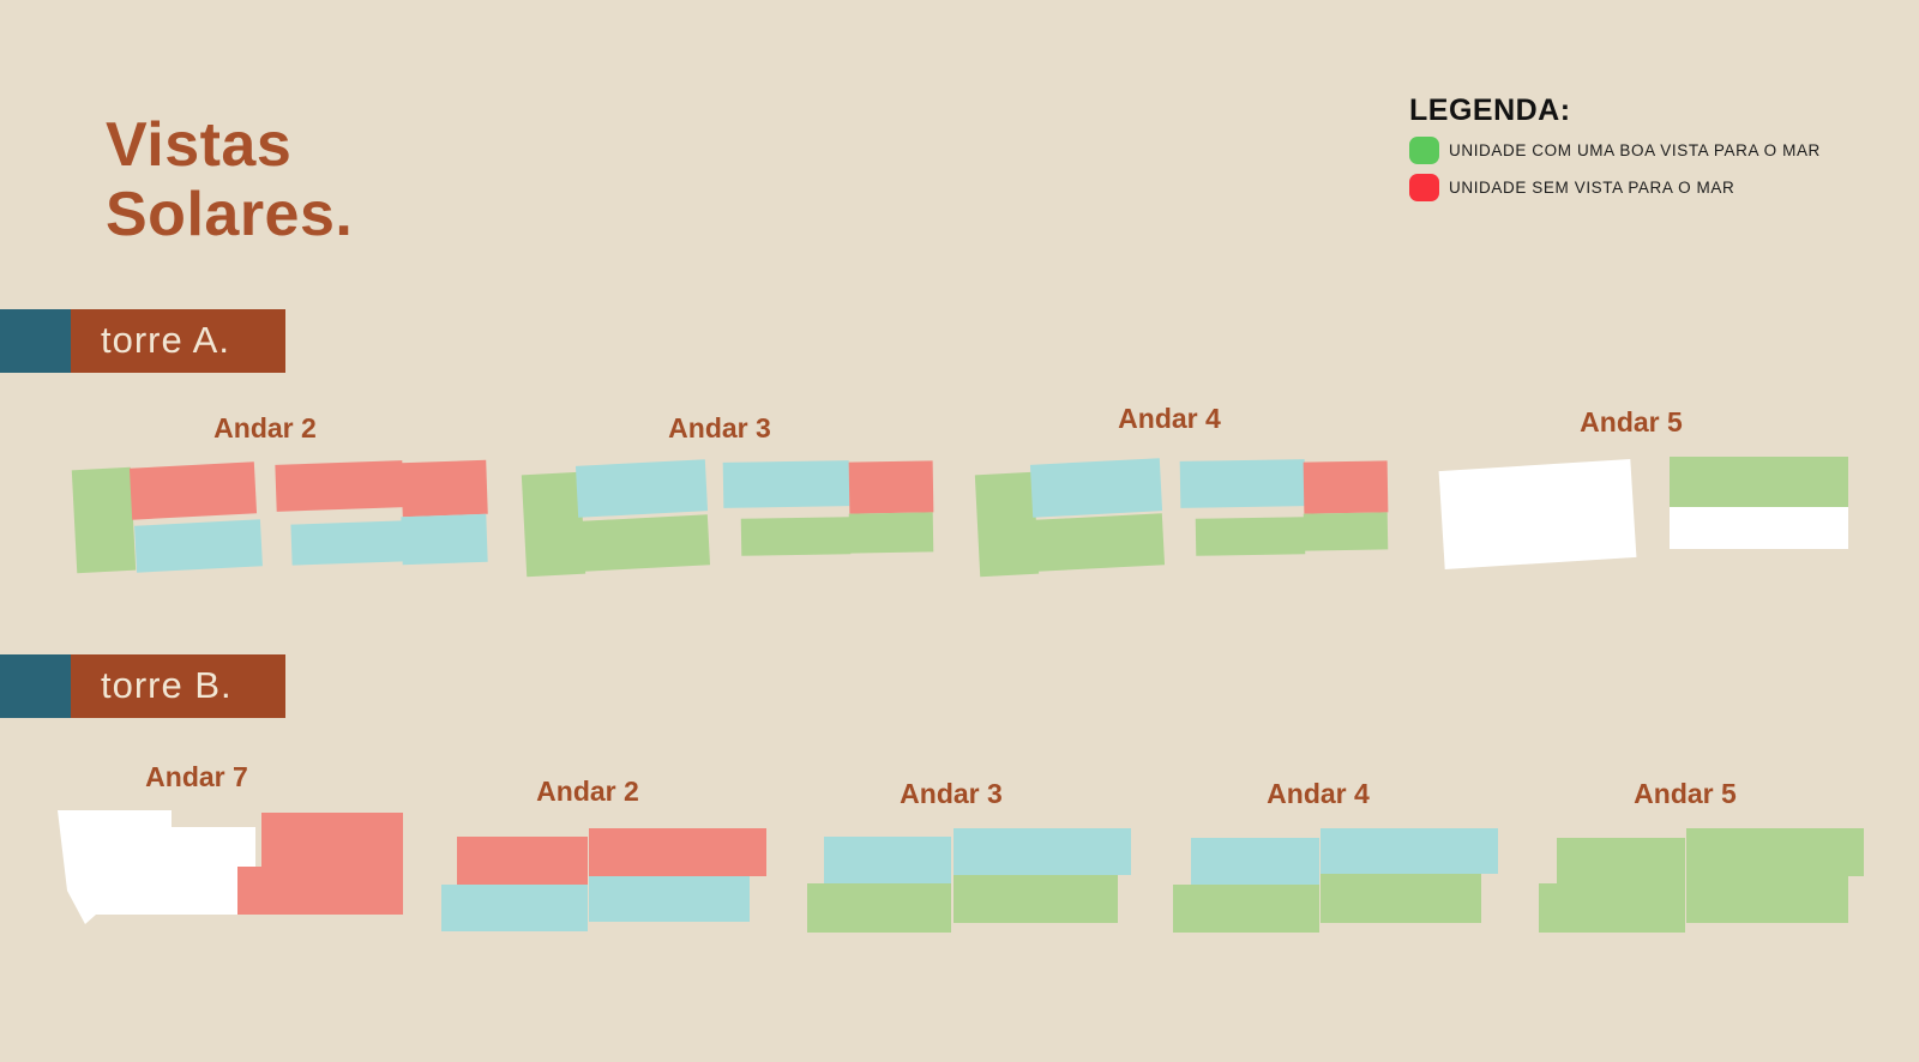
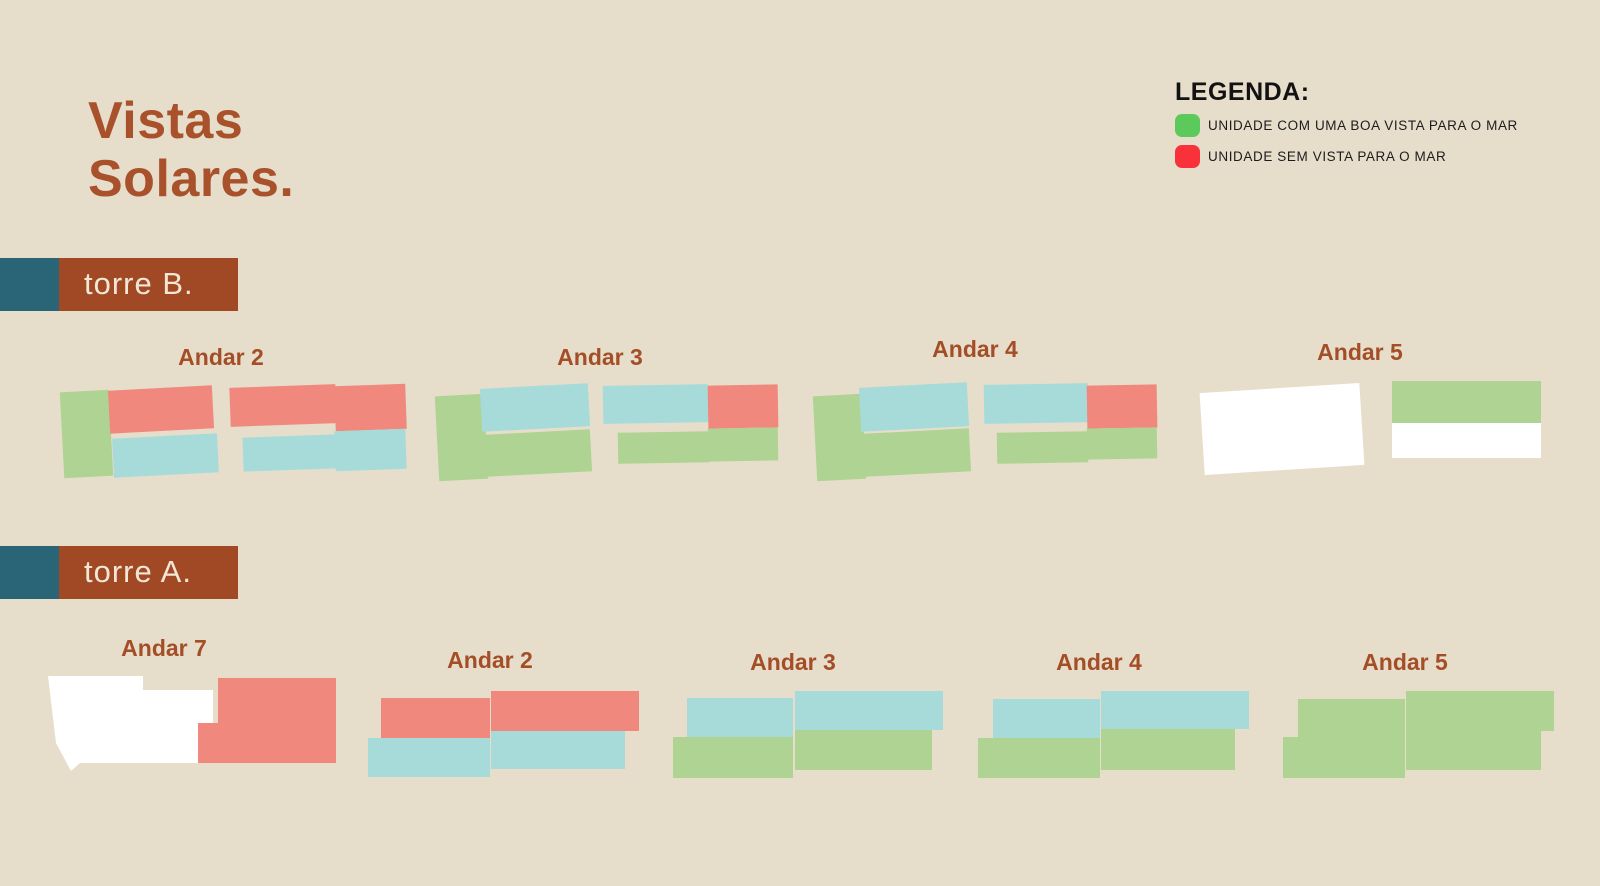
  Vistas Solares.
  LEGENDA:
  UNIDADE COM UMA BOA VISTA PARA O MAR
  UNIDADE SEM VISTA PARA O MAR
- torre A.
+ torre B.
  Andar 2
  Andar 3
  Andar 4
  Andar 5
- torre B.
+ torre A.
  Andar 7
  Andar 2
  Andar 3
  Andar 4
  Andar 5
